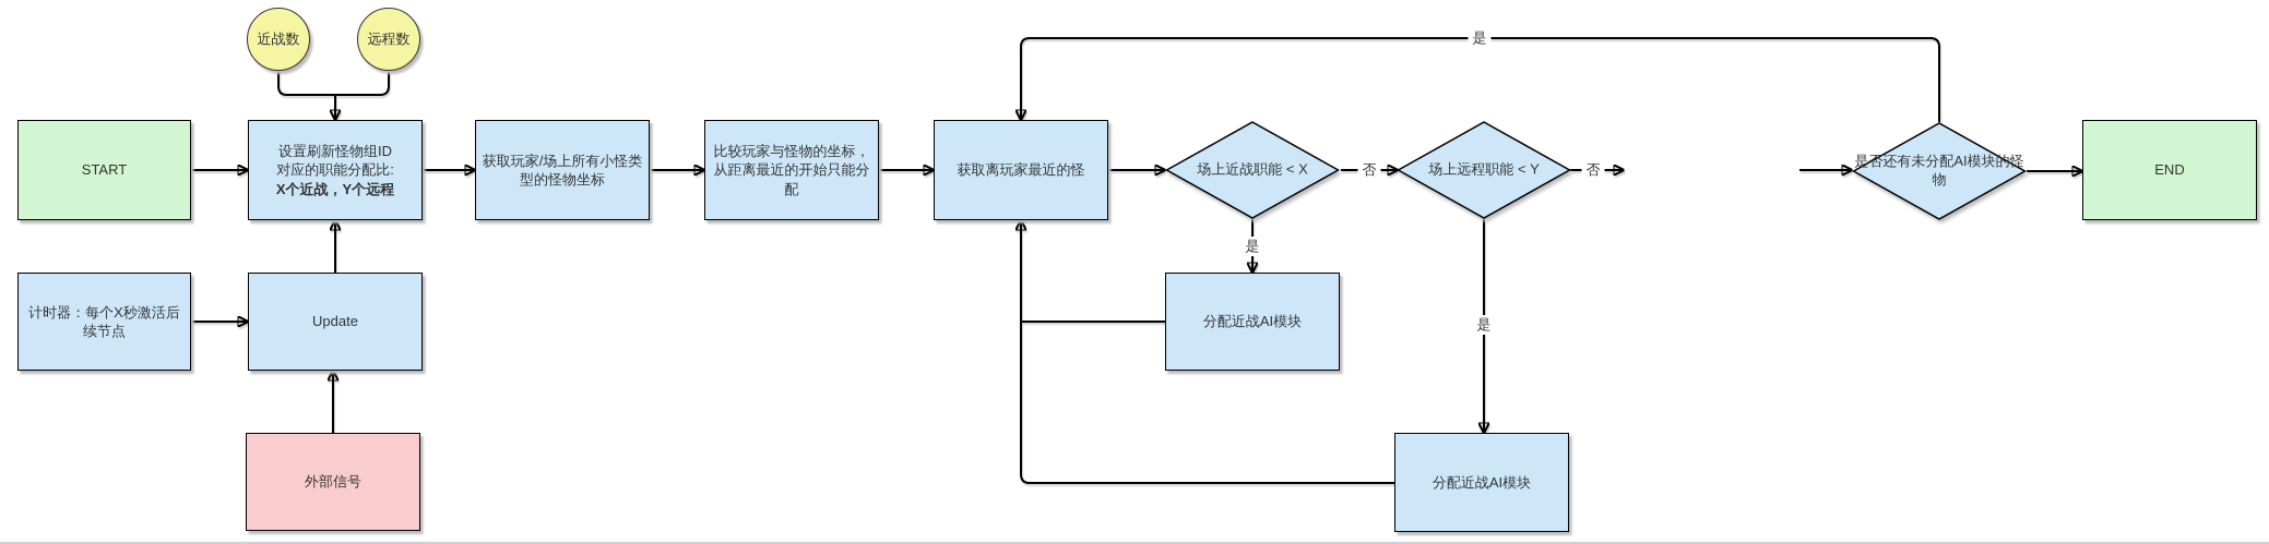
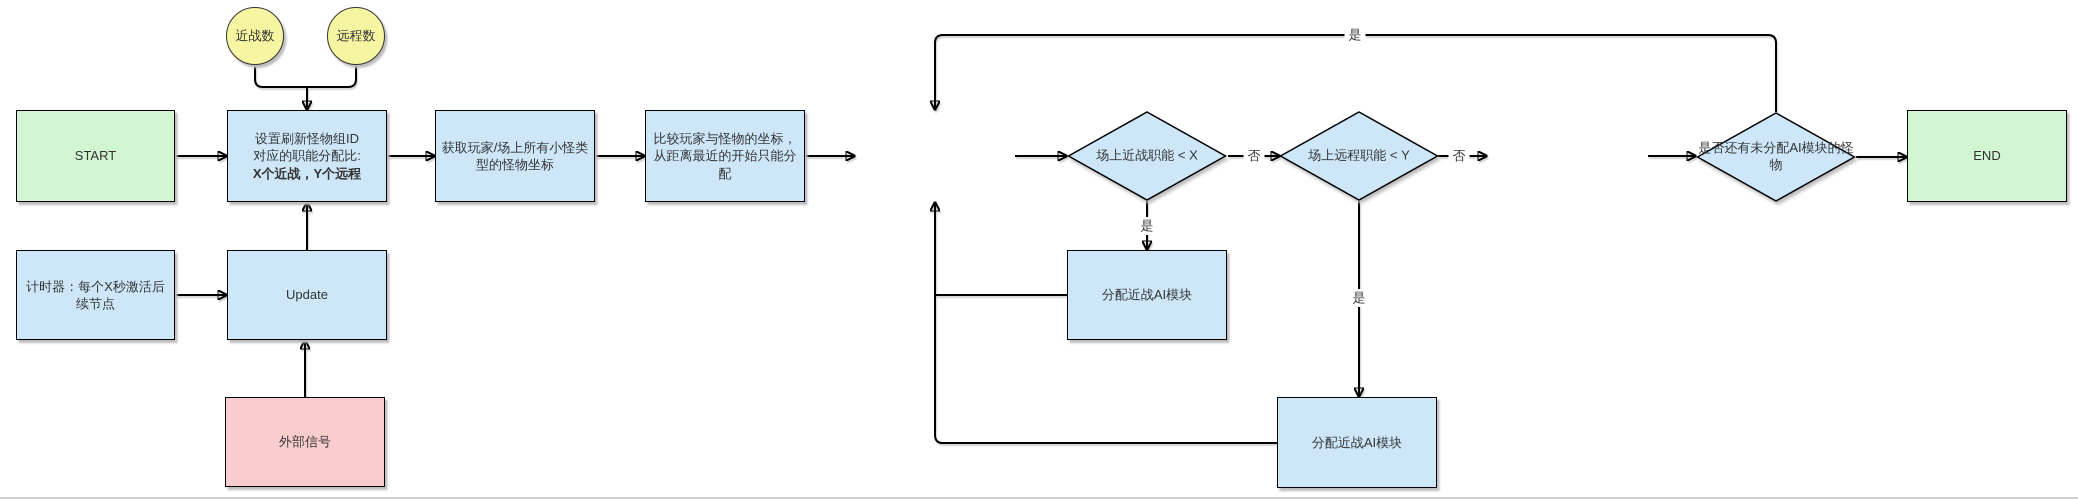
  近战数
  远程数
  START
  设置刷新怪物组ID
  对应的职能分配比:
  X个近战，Y个远程
  获取玩家/场上所有小怪类型的怪物坐标
  比较玩家与怪物的坐标，从距离最近的开始只能分配
- 获取离玩家最近的怪
  场上近战职能 < X
  场上远程职能 < Y
  是否还有未分配AI模块的怪物
  END
  计时器：每个X秒激活后续节点
  Update
  分配近战AI模块
  外部信号
  分配近战AI模块
  是
  否
  否
  是
  是
